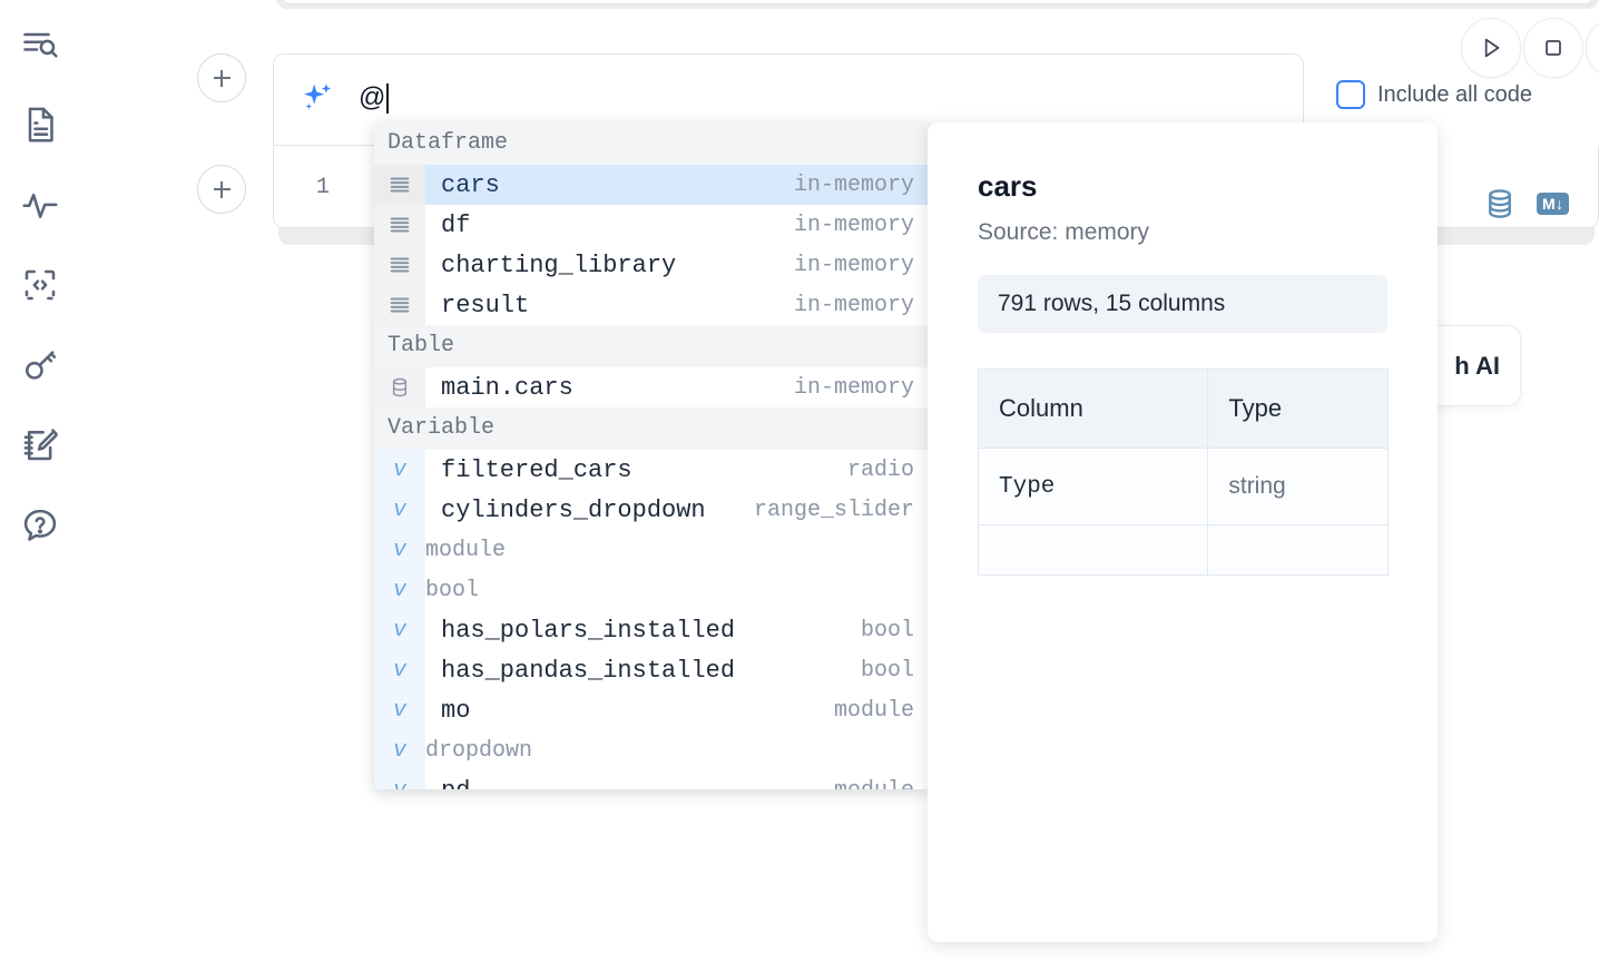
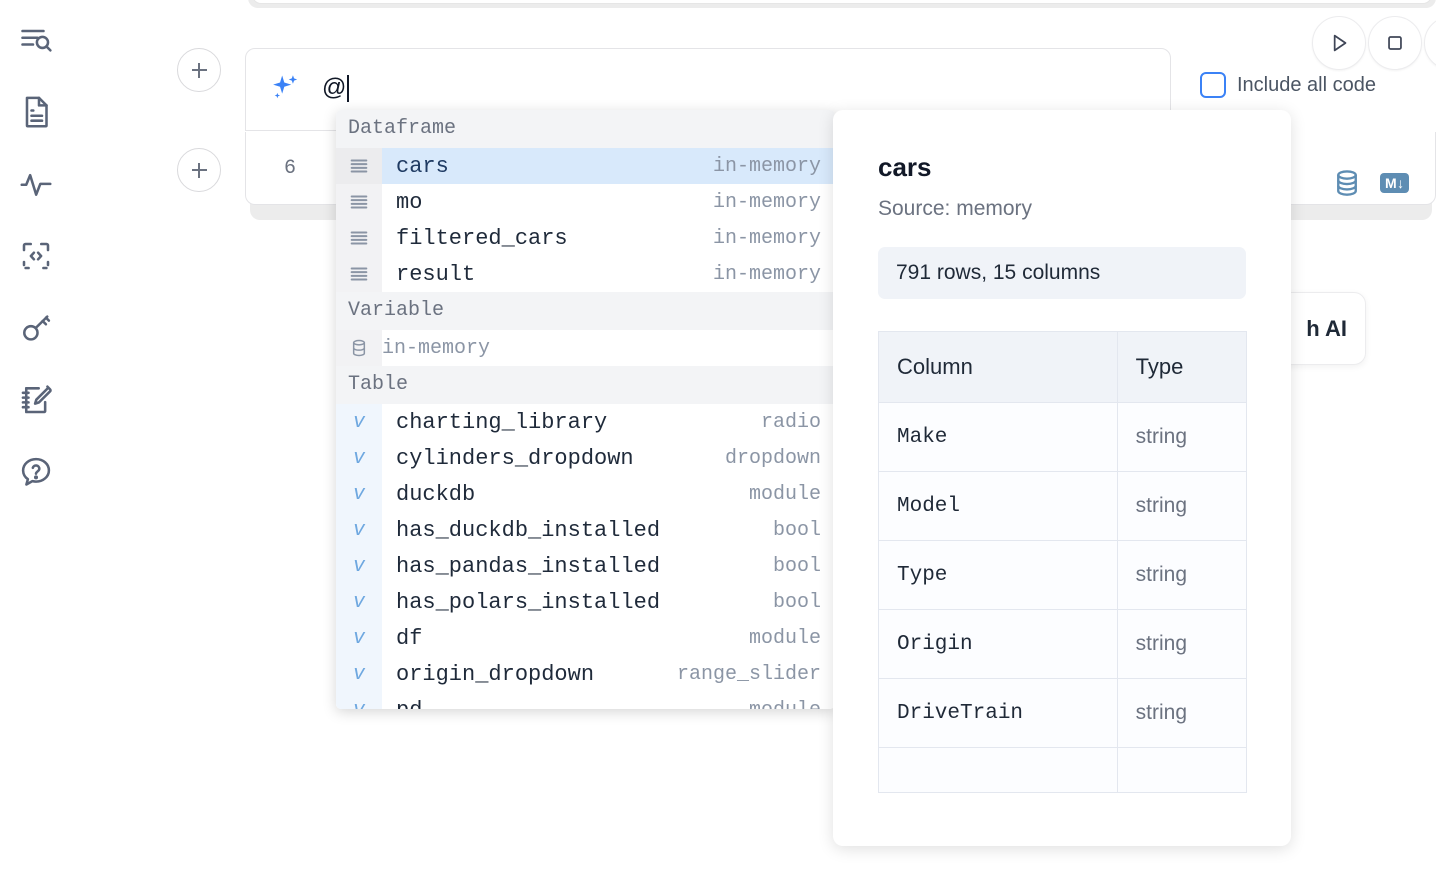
  @
- 1
+ 6
  Include all code
  M
  ↓
  h AI
  Dataframe
  cars
  in-memory
- df
+ mo
  in-memory
- charting_library
+ filtered_cars
  in-memory
  result
  in-memory
- Table
+ Variable
- main.cars
  in-memory
- Variable
+ Table
  v
- filtered_cars
+ charting_library
  radio
  v
  cylinders_dropdown
- range_slider
+ dropdown
  v
+ duckdb
  module
  v
+ has_duckdb_installed
  bool
  v
- has_polars_installed
+ has_pandas_installed
  bool
  v
- has_pandas_installed
+ has_polars_installed
  bool
  v
- mo
+ df
  module
  v
+ origin_dropdown
- dropdown
+ range_slider
  cars
  Source: memory
  791 rows, 15 columns
  Column	Type
+ Make	string
+ Model	string
  Type	string
+ Origin	string
+ DriveTrain	string
